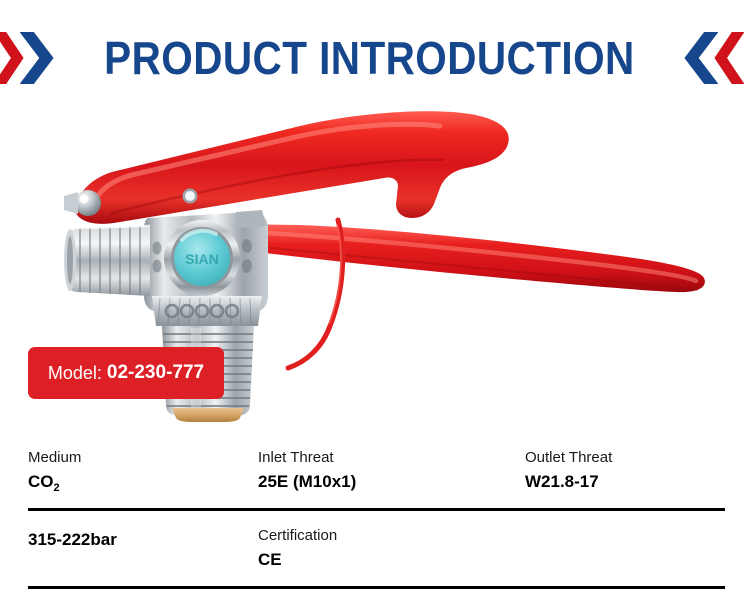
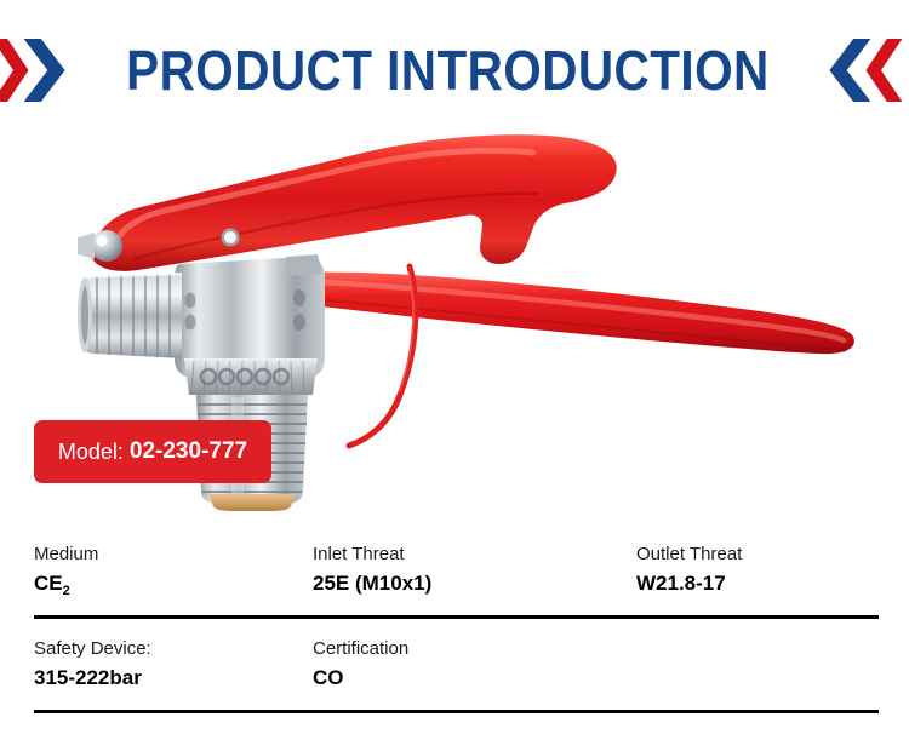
  PRODUCT INTRODUCTION
- SIAN
  Model:
  02-230-777
  Medium
- CO2
+ CE2
  Inlet Threat
  25E (M10x1)
  Outlet Threat
  W21.8-17
+ Safety Device:
  315-222bar
  Certification
- CE
+ CO
